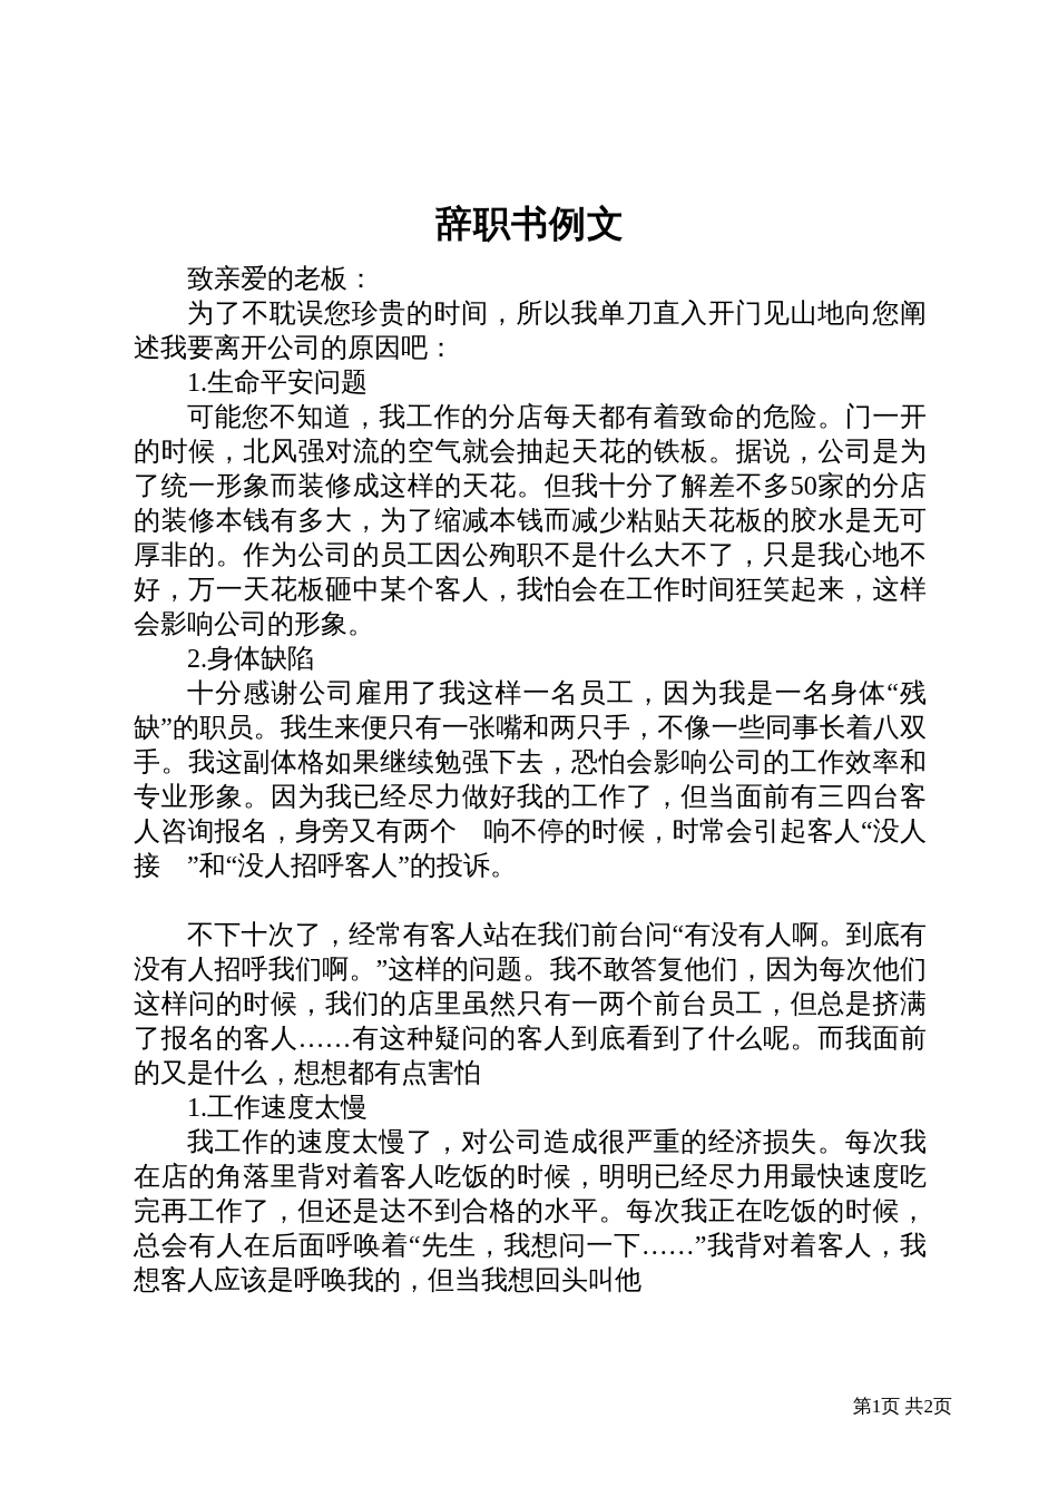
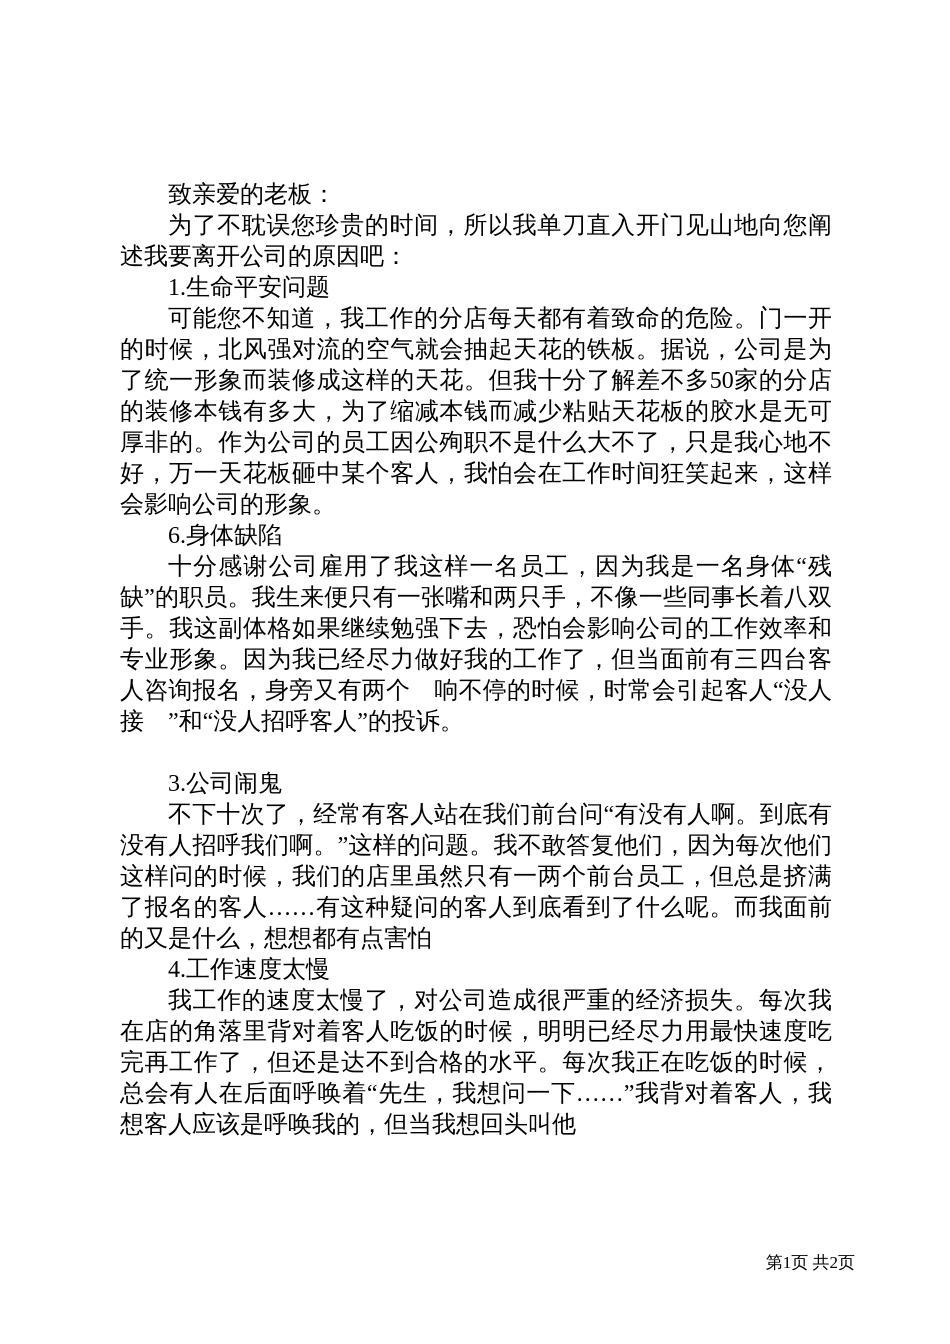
- 辞职书例文
  致亲爱的老板：
  为了不耽误您珍贵的时间，所以我单刀直入开门见山地向您阐述我要离开公司的原因吧：
  1.生命平安问题
  可能您不知道，我工作的分店每天都有着致命的危险。门一开的时候，北风强对流的空气就会抽起天花的铁板。据说，公司是为了统一形象而装修成这样的天花。但我十分了解差不多50家的分店的装修本钱有多大，为了缩减本钱而减少粘贴天花板的胶水是无可厚非的。作为公司的员工因公殉职不是什么大不了，只是我心地不好，万一天花板砸中某个客人，我怕会在工作时间狂笑起来，这样会影响公司的形象。
- 2.身体缺陷
+ 6.身体缺陷
  十分感谢公司雇用了我这样一名员工，因为我是一名身体“残缺”的职员。我生来便只有一张嘴和两只手，不像一些同事长着八双手。我这副体格如果继续勉强下去，恐怕会影响公司的工作效率和专业形象。因为我已经尽力做好我的工作了，但当面前有三四台客人咨询报名，身旁又有两个 响不停的时候，时常会引起客人“没人接 ”和“没人招呼客人”的投诉。
+ 3.公司闹鬼
  不下十次了，经常有客人站在我们前台问“有没有人啊。到底有没有人招呼我们啊。”这样的问题。我不敢答复他们，因为每次他们这样问的时候，我们的店里虽然只有一两个前台员工，但总是挤满了报名的客人……有这种疑问的客人到底看到了什么呢。而我面前的又是什么，想想都有点害怕
- 1.工作速度太慢
+ 4.工作速度太慢
  我工作的速度太慢了，对公司造成很严重的经济损失。每次我在店的角落里背对着客人吃饭的时候，明明已经尽力用最快速度吃完再工作了，但还是达不到合格的水平。每次我正在吃饭的时候，总会有人在后面呼唤着“先生，我想问一下……”我背对着客人，我想客人应该是呼唤我的，但当我想回头叫他
  第1页 共2页
